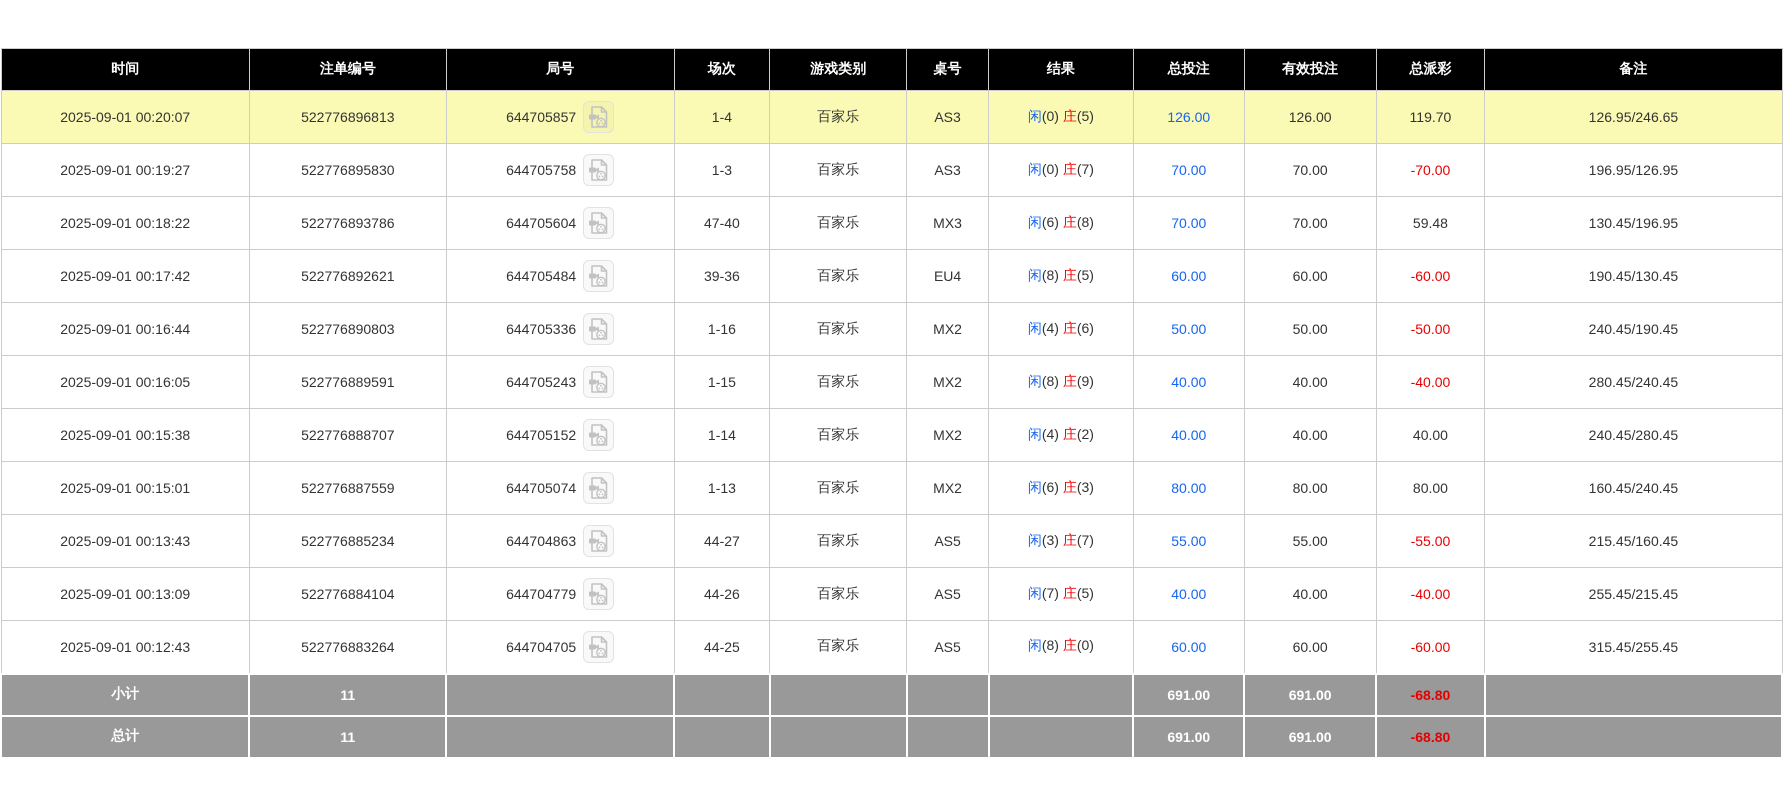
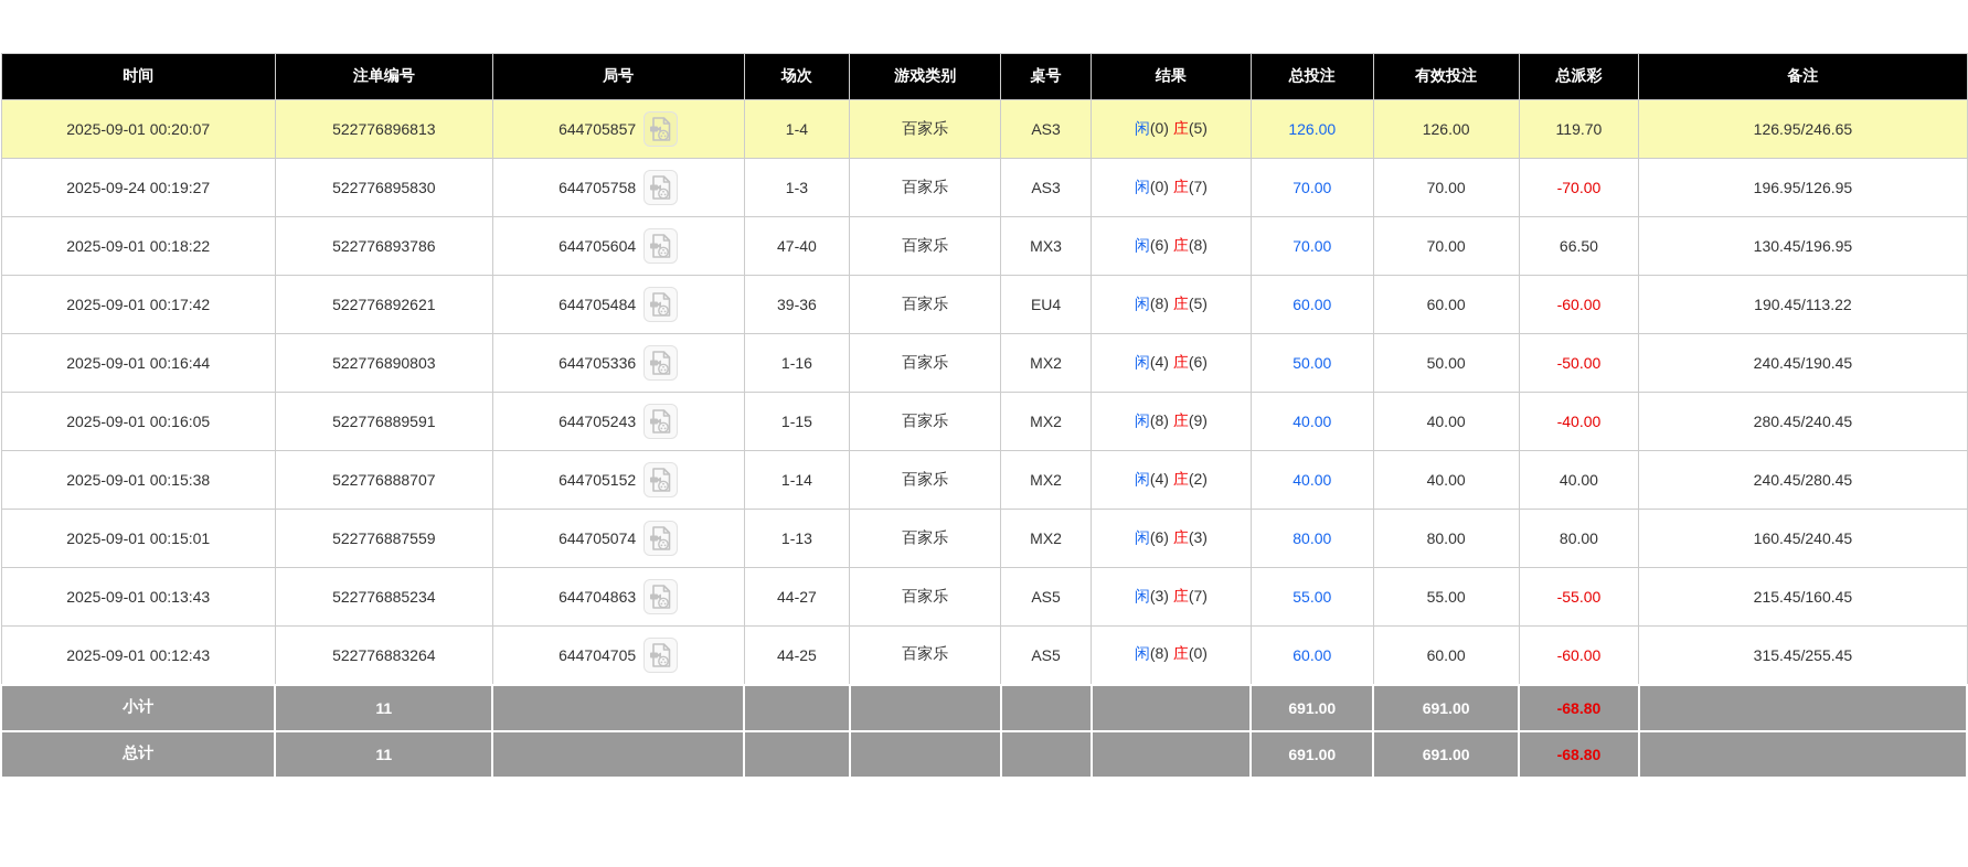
  时间	注单编号	局号	场次	游戏类别	桌号	结果	总投注	有效投注	总派彩	备注
  2025-09-01 00:20:07	522776896813	644705857	1-4	百家乐	AS3	闲(0) 庄(5)	126.00	126.00	119.70	126.95/246.65
- 2025-09-01 00:19:27	522776895830	644705758	1-3	百家乐	AS3	闲(0) 庄(7)	70.00	70.00	-70.00	196.95/126.95
+ 2025-09-24 00:19:27	522776895830	644705758	1-3	百家乐	AS3	闲(0) 庄(7)	70.00	70.00	-70.00	196.95/126.95
- 2025-09-01 00:18:22	522776893786	644705604	47-40	百家乐	MX3	闲(6) 庄(8)	70.00	70.00	59.48	130.45/196.95
+ 2025-09-01 00:18:22	522776893786	644705604	47-40	百家乐	MX3	闲(6) 庄(8)	70.00	70.00	66.50	130.45/196.95
- 2025-09-01 00:17:42	522776892621	644705484	39-36	百家乐	EU4	闲(8) 庄(5)	60.00	60.00	-60.00	190.45/130.45
+ 2025-09-01 00:17:42	522776892621	644705484	39-36	百家乐	EU4	闲(8) 庄(5)	60.00	60.00	-60.00	190.45/113.22
  2025-09-01 00:16:44	522776890803	644705336	1-16	百家乐	MX2	闲(4) 庄(6)	50.00	50.00	-50.00	240.45/190.45
  2025-09-01 00:16:05	522776889591	644705243	1-15	百家乐	MX2	闲(8) 庄(9)	40.00	40.00	-40.00	280.45/240.45
  2025-09-01 00:15:38	522776888707	644705152	1-14	百家乐	MX2	闲(4) 庄(2)	40.00	40.00	40.00	240.45/280.45
  2025-09-01 00:15:01	522776887559	644705074	1-13	百家乐	MX2	闲(6) 庄(3)	80.00	80.00	80.00	160.45/240.45
  2025-09-01 00:13:43	522776885234	644704863	44-27	百家乐	AS5	闲(3) 庄(7)	55.00	55.00	-55.00	215.45/160.45
- 2025-09-01 00:13:09	522776884104	644704779	44-26	百家乐	AS5	闲(7) 庄(5)	40.00	40.00	-40.00	255.45/215.45
  2025-09-01 00:12:43	522776883264	644704705	44-25	百家乐	AS5	闲(8) 庄(0)	60.00	60.00	-60.00	315.45/255.45
  小计	11						691.00	691.00	-68.80
  总计	11						691.00	691.00	-68.80
